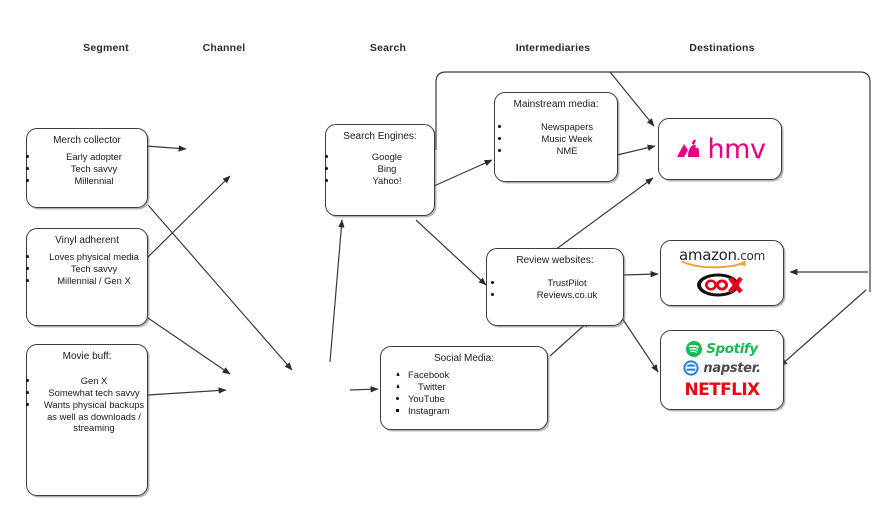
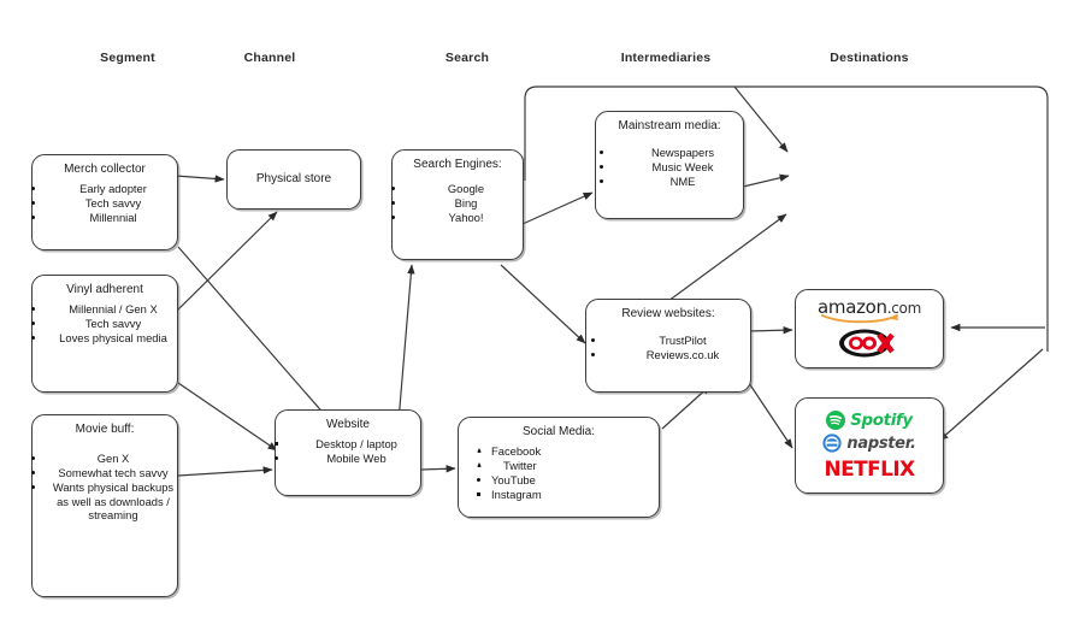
  Segment
  Channel
  Search
  Intermediaries
  Destinations
  Merch collector
  Early adopter
  Tech savvy
  Millennial
  Vinyl adherent
- Loves physical media
+ Millennial / Gen X
  Tech savvy
- Millennial / Gen X
+ Loves physical media
  Movie buff:
  Gen X
  Somewhat tech savvy
  Wants physical backups as well as downloads / streaming
+ Physical store
+ Website
+ Desktop / laptop
+ Mobile Web
  Search Engines:
  Google
  Bing
  Yahoo!
  Social Media:
  Facebook
  Twitter
  YouTube
  Instagram
  Mainstream media:
  Newspapers
  Music Week
  NME
  Review websites:
  TrustPilot
  Reviews.co.uk
- hmv
  amazon.com
  Spotify
  napster.
  NETFLIX
